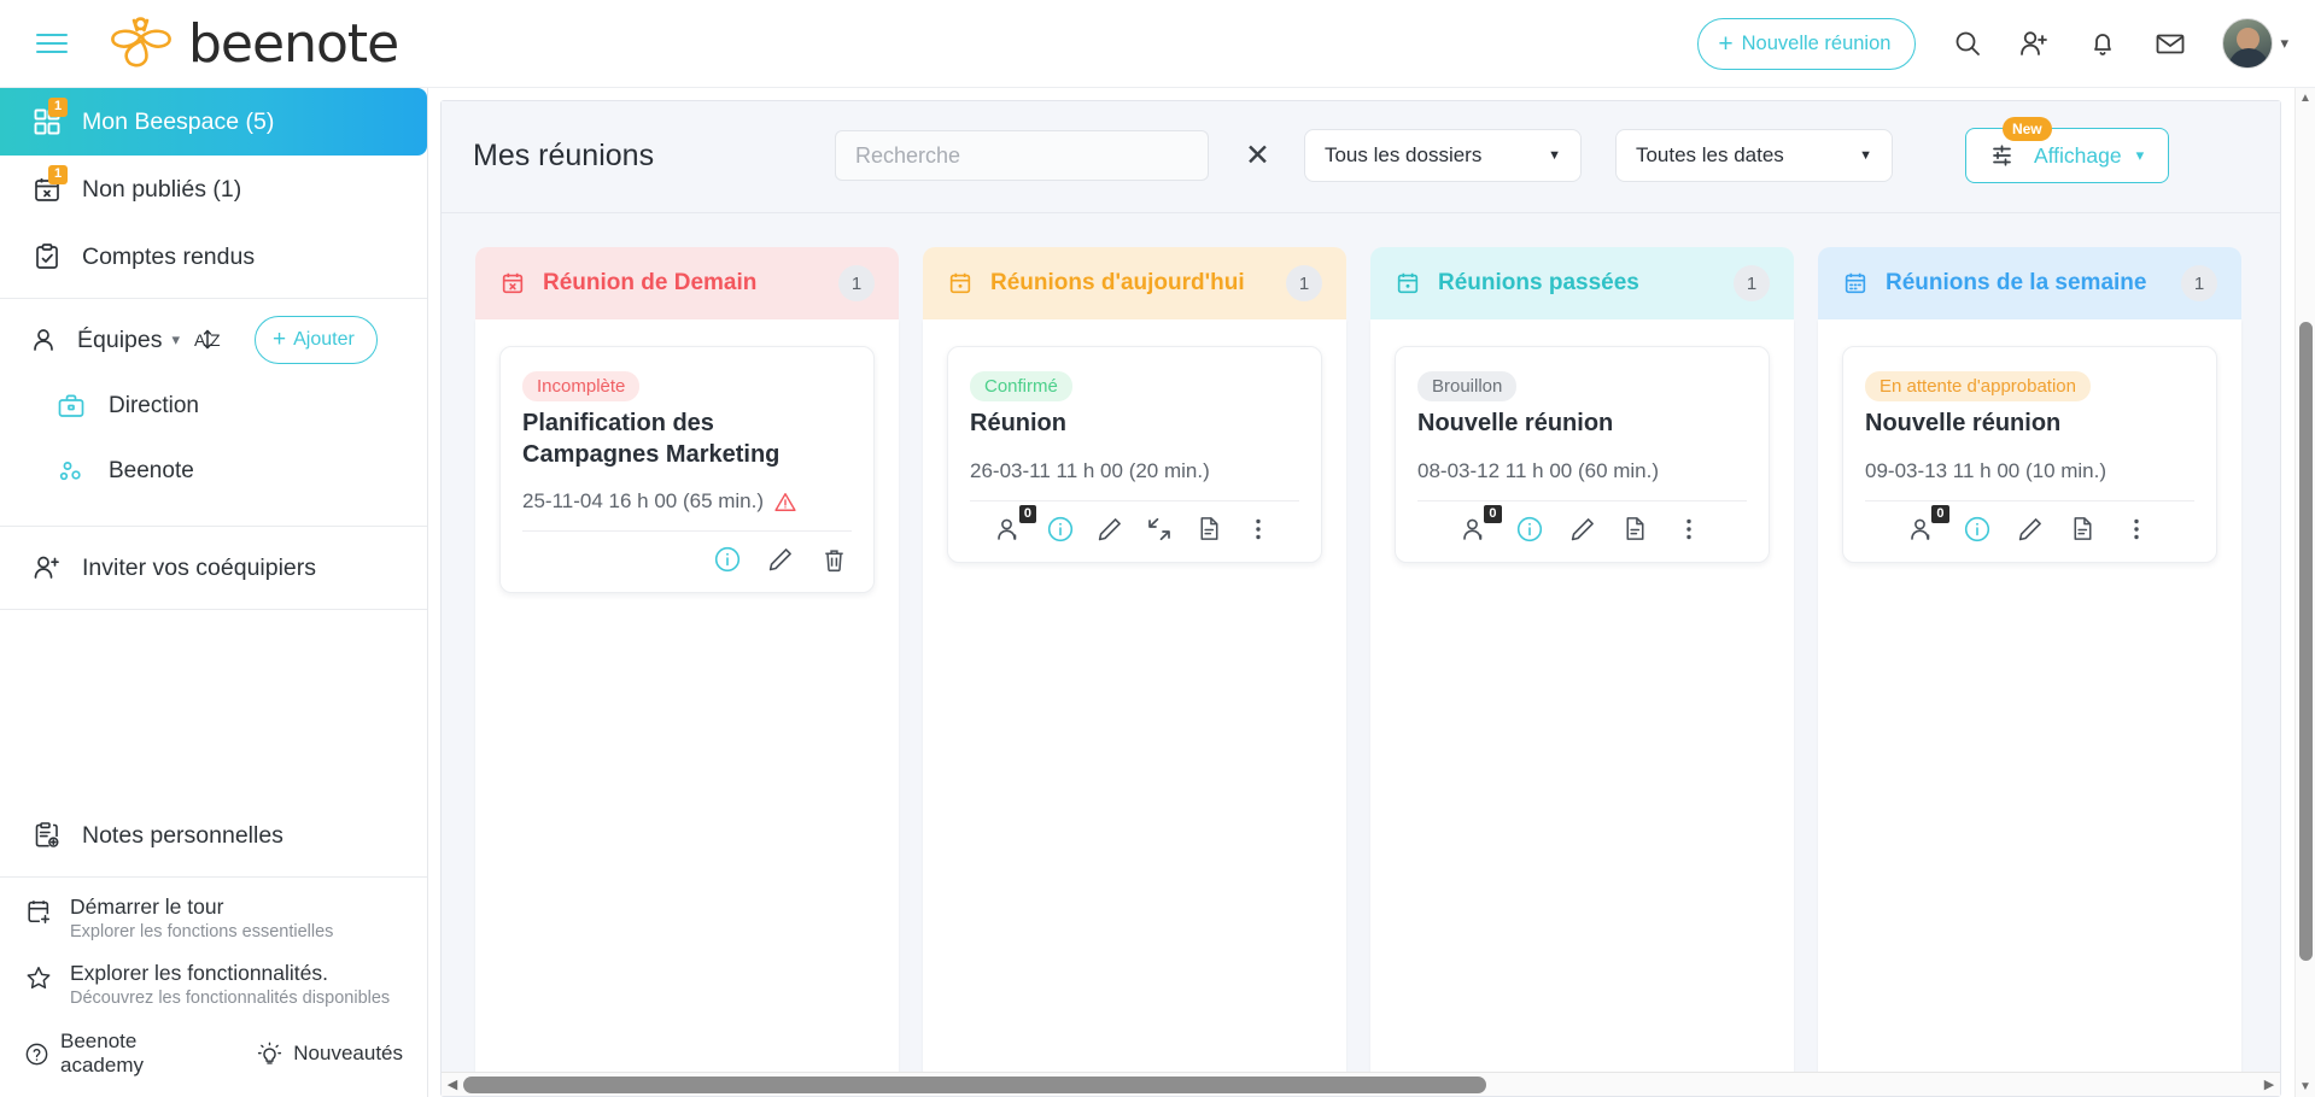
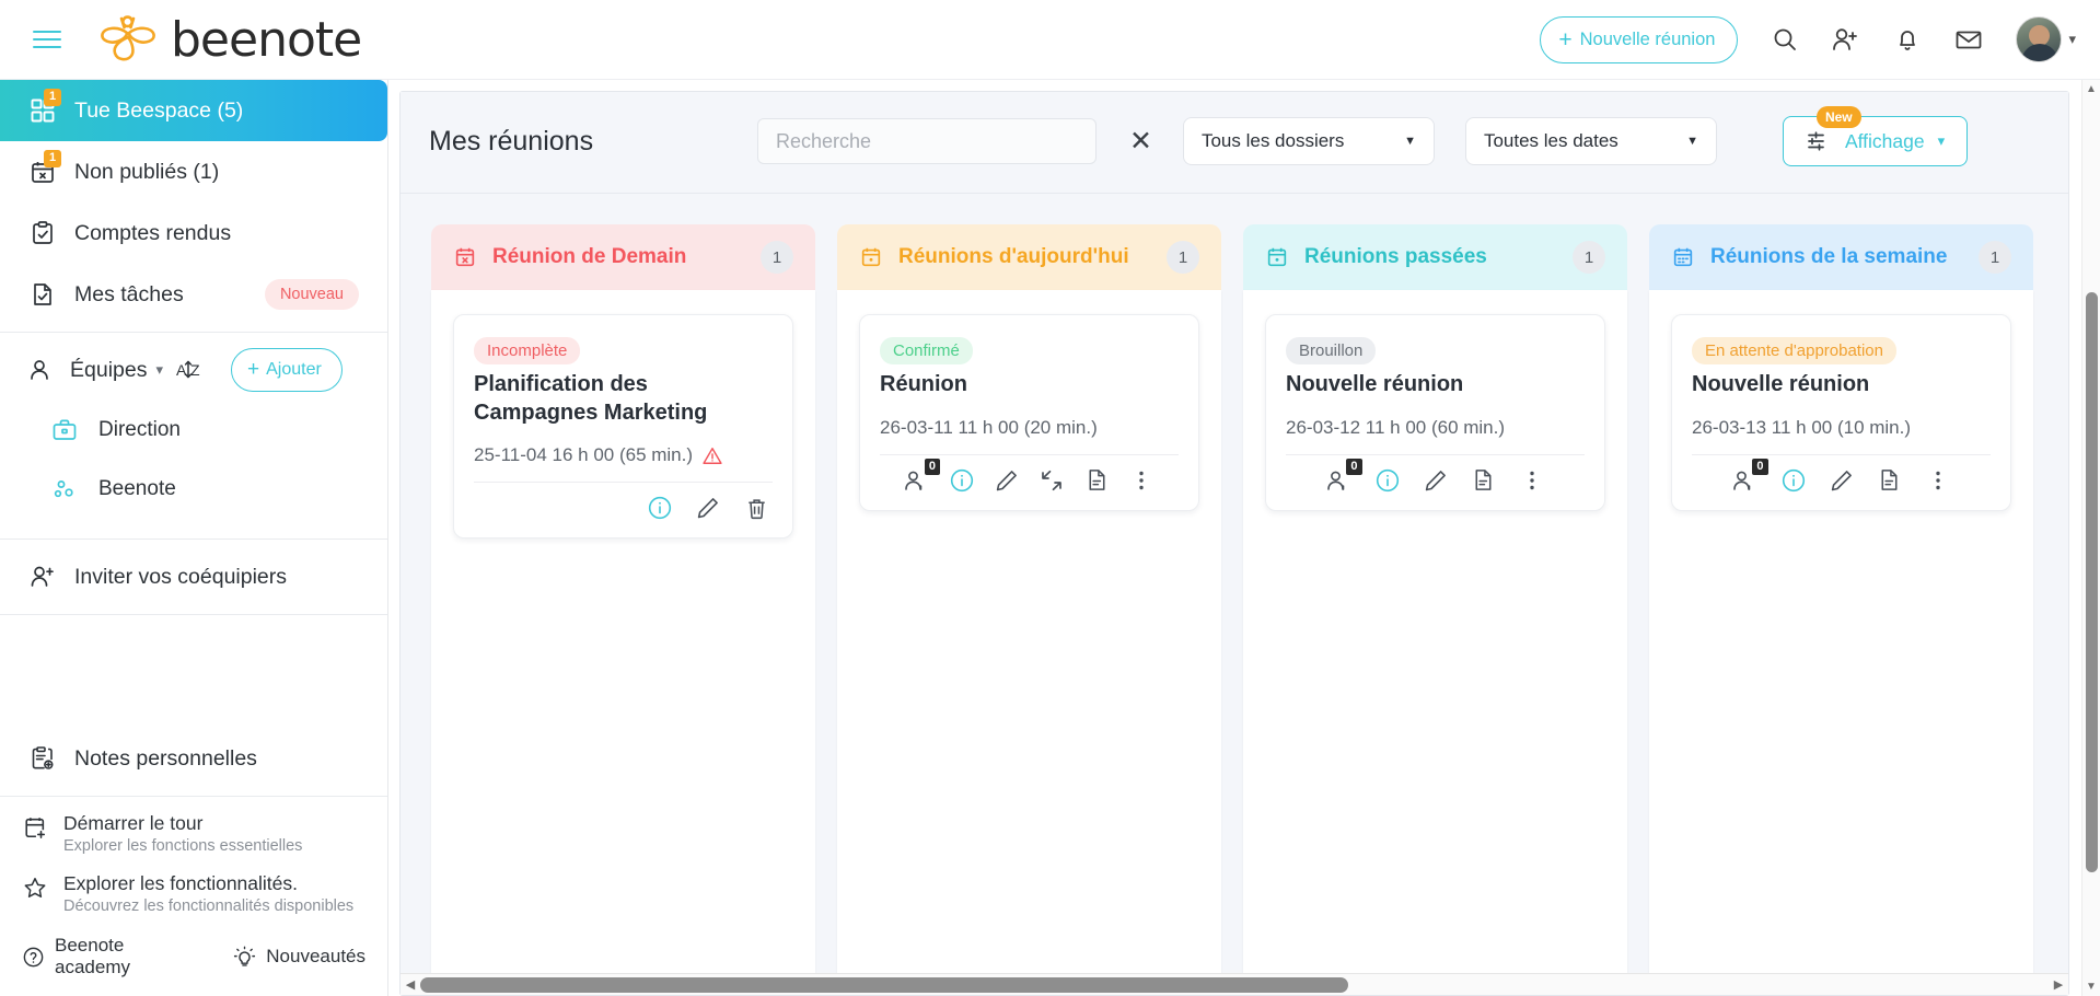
  beenote
  +
  Nouvelle réunion
  ▾
  1
- Mon Beespace (5)
+ Tue Beespace (5)
  1
  Non publiés (1)
  Comptes rendus
+ Mes tâches
+ Nouveau
  Équipes
  ▾
  A
  Z
  +
  Ajouter
  Direction
  Beenote
  Inviter vos coéquipiers
  Notes personnelles
  Démarrer le tour
  Explorer les fonctions essentielles
  Explorer les fonctionnalités.
  Découvrez les fonctionnalités disponibles
  Beenote academy
  Nouveautés
  Mes réunions
  Recherche
  ✕
  Tous les dossiers
  ▼
  Toutes les dates
  ▼
  New
  Affichage
  ▾
  Réunion de Demain
  1
  Incomplète
  Planification des Campagnes Marketing
  25-11-04 16 h 00 (65 min.)
  Réunions d'aujourd'hui
  1
  Confirmé
  Réunion
  26-03-11 11 h 00 (20 min.)
  0
  Réunions passées
  1
  Brouillon
  Nouvelle réunion
- 08-03-12 11 h 00 (60 min.)
+ 26-03-12 11 h 00 (60 min.)
  0
  Réunions de la semaine
  1
  En attente d'approbation
  Nouvelle réunion
- 09-03-13 11 h 00 (10 min.)
+ 26-03-13 11 h 00 (10 min.)
  0
  ◀
  ▶
  ▲
  ▼
